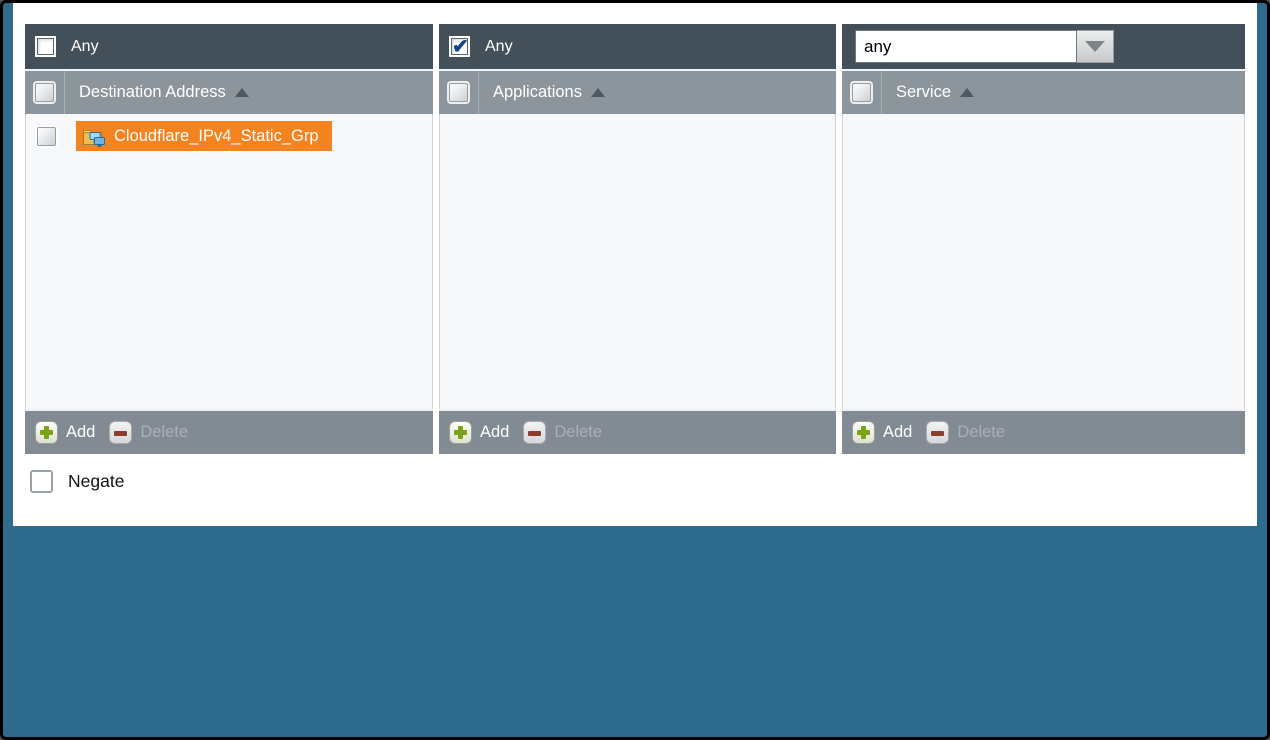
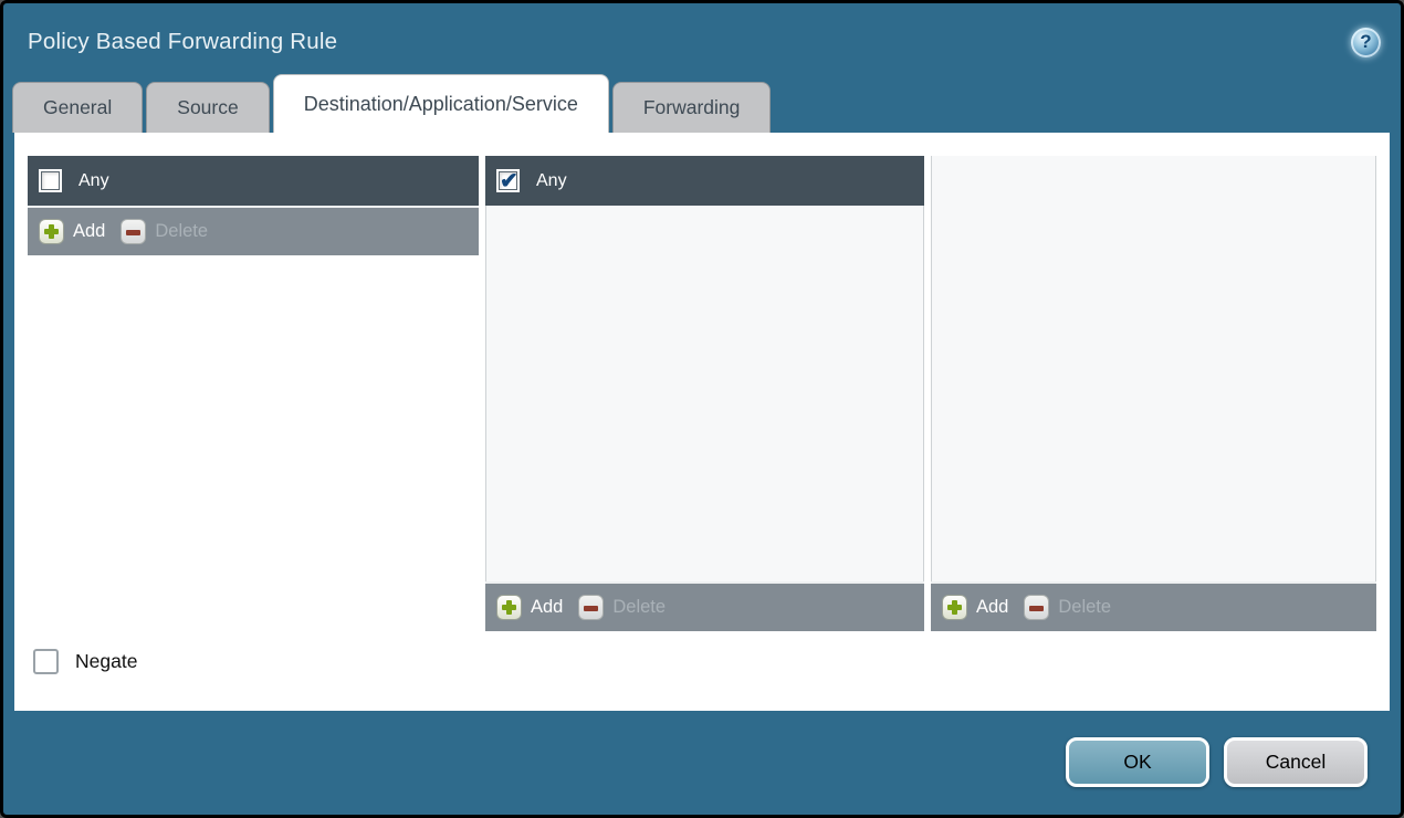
+ Policy Based Forwarding Rule
+ ?
+ General
+ Source
+ Destination/Application/Service
+ Forwarding
  Any
- Destination Address
- Cloudflare_IPv4_Static_Grp
  Add
  Delete
  Any
- Applications
  Add
  Delete
- any
- Service
  Add
  Delete
  Negate
+ OK
+ Cancel
